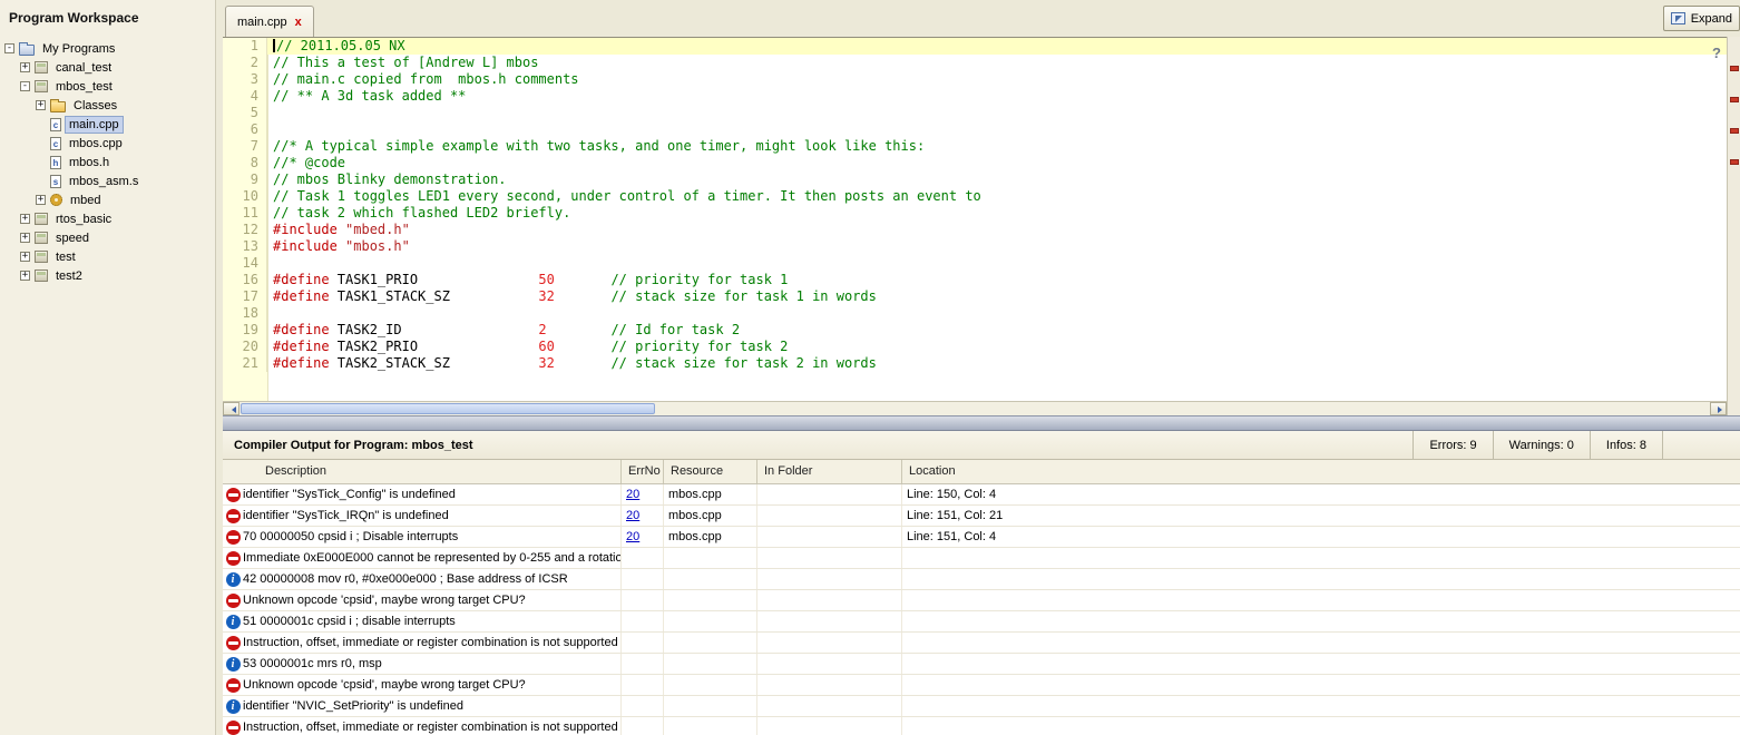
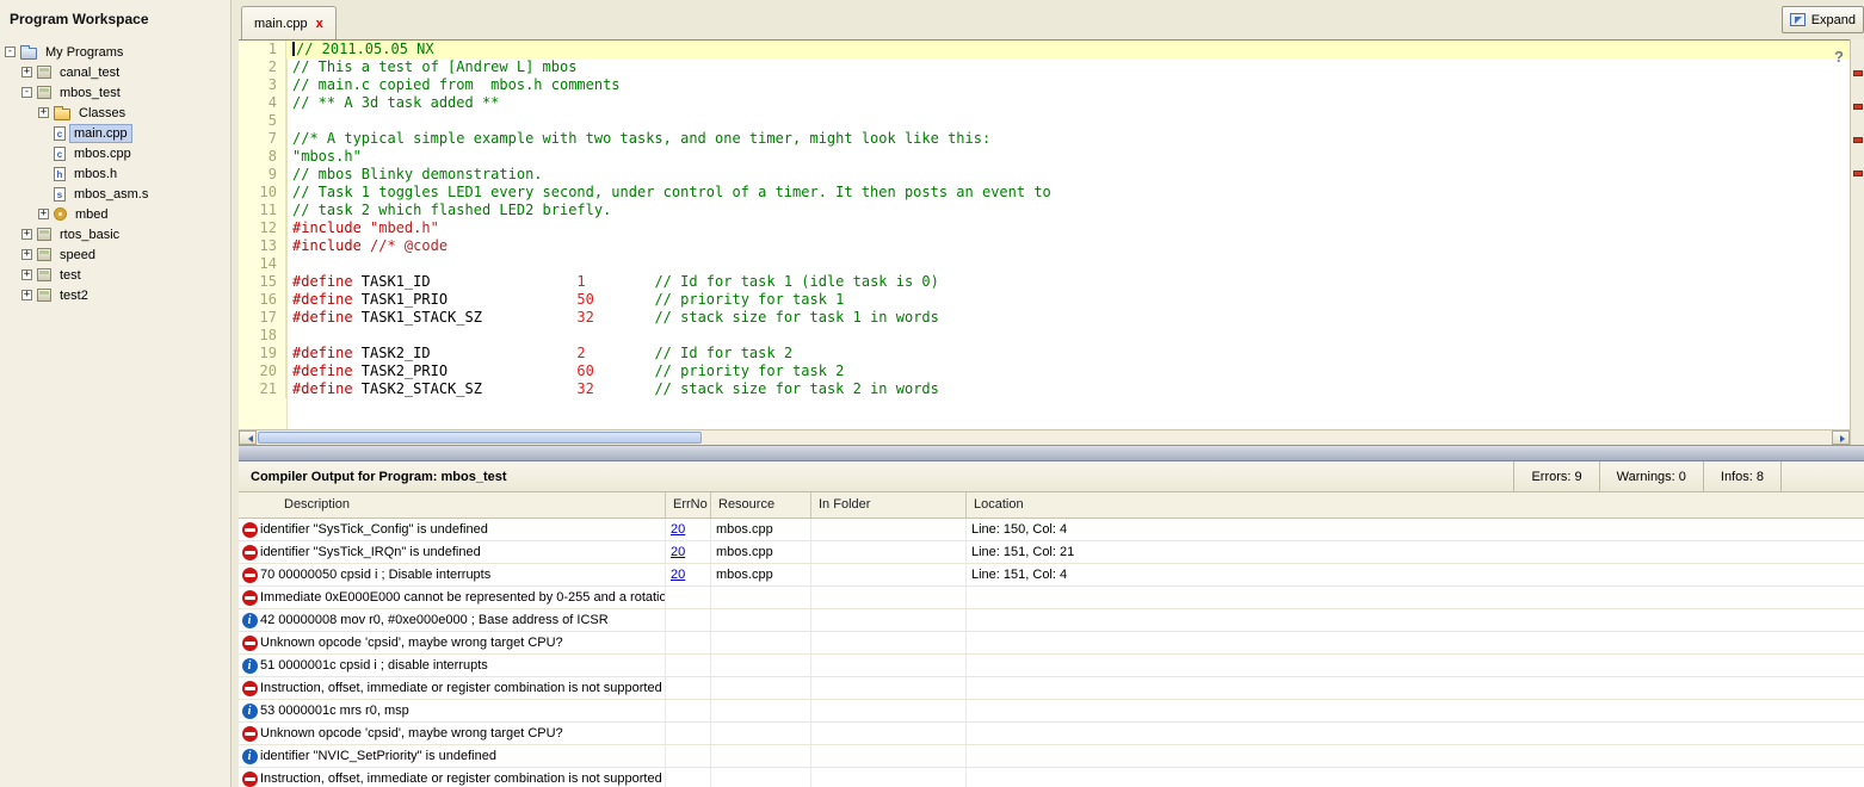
  Program Workspace
  -
  My Programs
  +
  canal_test
  -
  mbos_test
  +
  Classes
  main.cpp
  mbos.cpp
  mbos.h
  mbos_asm.s
  +
  mbed
  +
  rtos_basic
  +
  speed
  +
  test
  +
  test2
  main.cpp
  x
  Expand
  1
  // 2011.05.05 NX
  2
  // This a test of [Andrew L] mbos
  3
  // main.c copied from mbos.h comments
  4
  // ** A 3d task added **
  5
- 6
  7
  //* A typical simple example with two tasks, and one timer, might look like this:
  8
- //* @code
+ "mbos.h"
  9
  // mbos Blinky demonstration.
  10
  // Task 1 toggles LED1 every second, under control of a timer. It then posts an event to
  11
  // task 2 which flashed LED2 briefly.
  12
  #include "mbed.h"
  13
- #include "mbos.h"
+ #include //* @code
  14
+ 15
+ #define TASK1_ID 1 // Id for task 1 (idle task is 0)
  16
  #define TASK1_PRIO 50 // priority for task 1
  17
  #define TASK1_STACK_SZ 32 // stack size for task 1 in words
  18
  19
  #define TASK2_ID 2 // Id for task 2
  20
  #define TASK2_PRIO 60 // priority for task 2
  21
  #define TASK2_STACK_SZ 32 // stack size for task 2 in words
  ?
  Compiler Output for Program: mbos_test
  Errors: 9
  Warnings: 0
  Infos: 8
  Description
  ErrNo
  Resource
  In Folder
  Location
  identifier "SysTick_Config" is undefined
  20
  mbos.cpp
  Line: 150, Col: 4
  identifier "SysTick_IRQn" is undefined
  20
  mbos.cpp
  Line: 151, Col: 21
  70 00000050 cpsid i ; Disable interrupts
  20
  mbos.cpp
  Line: 151, Col: 4
  Immediate 0xE000E000 cannot be represented by 0-255 and a rotatio
  42 00000008 mov r0, #0xe000e000 ; Base address of ICSR
  Unknown opcode 'cpsid', maybe wrong target CPU?
  51 0000001c cpsid i ; disable interrupts
  Instruction, offset, immediate or register combination is not supported
  53 0000001c mrs r0, msp
  Unknown opcode 'cpsid', maybe wrong target CPU?
  identifier "NVIC_SetPriority" is undefined
  Instruction, offset, immediate or register combination is not supported
